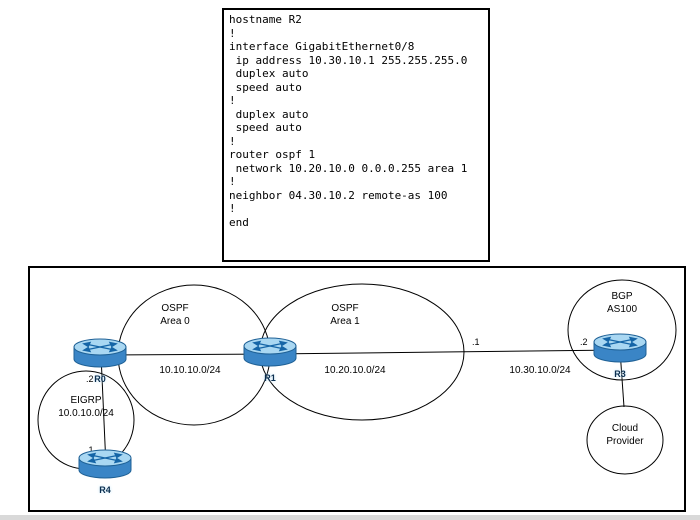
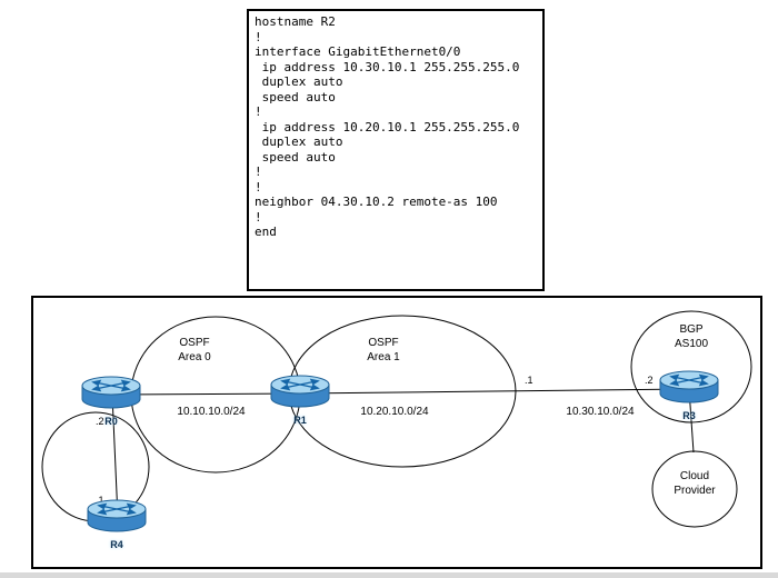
  hostname R2
  !
- interface GigabitEthernet0/8
+ interface GigabitEthernet0/0
  ip address 10.30.10.1 255.255.255.0
  duplex auto
  speed auto
  !
+ ip address 10.20.10.1 255.255.255.0
  duplex auto
  speed auto
  !
- router ospf 1
- network 10.20.10.0 0.0.0.255 area 1
  !
  neighbor 04.30.10.2 remote-as 100
  !
  end
  R0
  R1
  R3
  R4
  OSPF
  Area 0
  OSPF
  Area 1
  BGP
  AS100
- EIGRP
- 10.0.10.0/24
  Cloud
  Provider
  10.10.10.0/24
  10.20.10.0/24
  10.30.10.0/24
  .1
  .2
  .2
  .1
